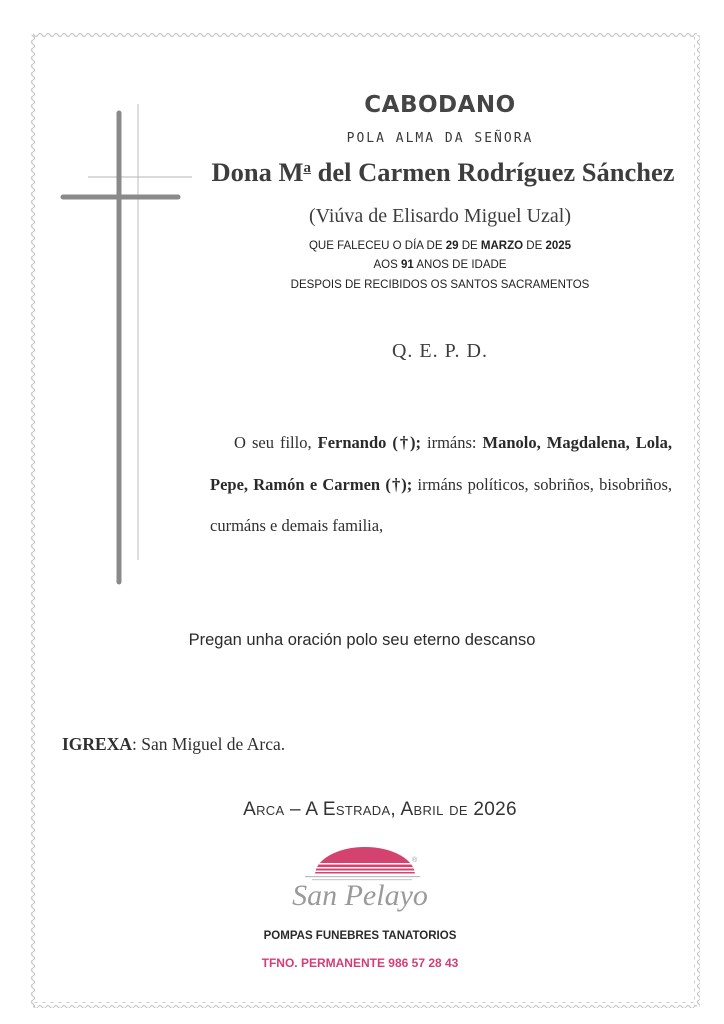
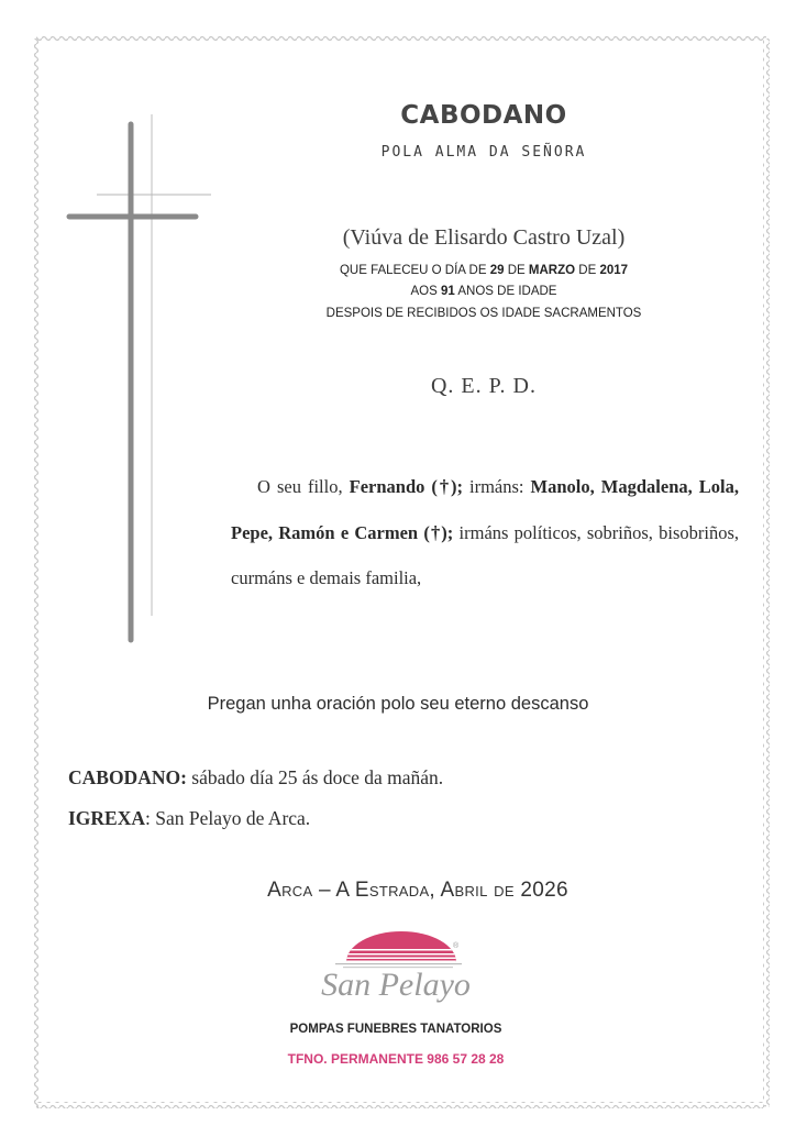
  CABODANO
  POLA ALMA DA SEÑORA
- Dona Ma del Carmen Rodríguez Sánchez
- (Viúva de Elisardo Miguel Uzal)
+ (Viúva de Elisardo Castro Uzal)
- QUE FALECEU O DÍA DE 29 DE MARZO DE 2025
+ QUE FALECEU O DÍA DE 29 DE MARZO DE 2017
  AOS 91 ANOS DE IDADE
- DESPOIS DE RECIBIDOS OS SANTOS SACRAMENTOS
+ DESPOIS DE RECIBIDOS OS IDADE SACRAMENTOS
  Q. E. P. D.
  O seu fillo, Fernando (†); irmáns: Manolo, Magdalena, Lola, Pepe, Ramón e Carmen (†); irmáns políticos, sobriños, bisobriños, curmáns e demais familia,
  Pregan unha oración polo seu eterno descanso
+ CABODANO: sábado día 25 ás doce da mañán.
- IGREXA: San Miguel de Arca.
+ IGREXA: San Pelayo de Arca.
  Arca – A Estrada, Abril de 2026
  San Pelayo
  POMPAS FUNEBRES TANATORIOS
- TFNO. PERMANENTE 986 57 28 43
+ TFNO. PERMANENTE 986 57 28 28
